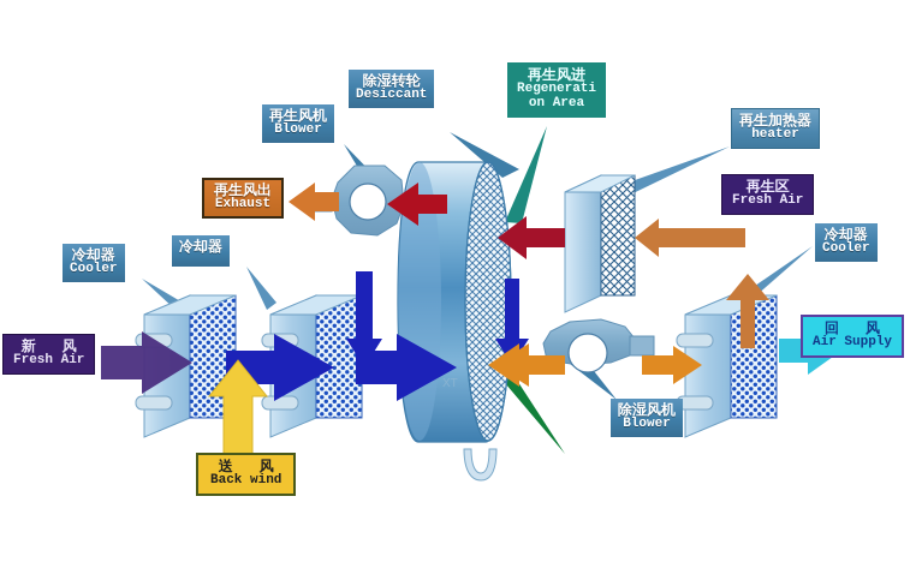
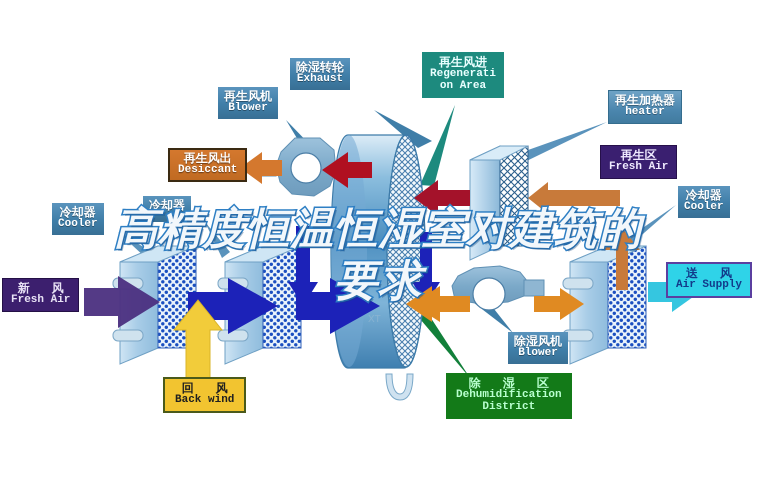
  XT
  再生风机
  Blower
  除湿转轮
- Desiccant
+ Exhaust
  再生风进
  Regenerati
  on Area
  再生加热器
  heater
  再生风出
- Exhaust
+ Desiccant
  再生区
  Fresh Air
  冷却器
  Cooler
  冷却器
  Cooler
  冷却器
  新 风
  Fresh Air
- 回 风
+ 送 风
  Air Supply
  除湿风机
  Blower
- 送 风
+ 回 风
  Back wind
+ 除 湿 区
+ Dehumidification
+ District
+ 高精度恒温恒湿室对建筑的
+ 要求
